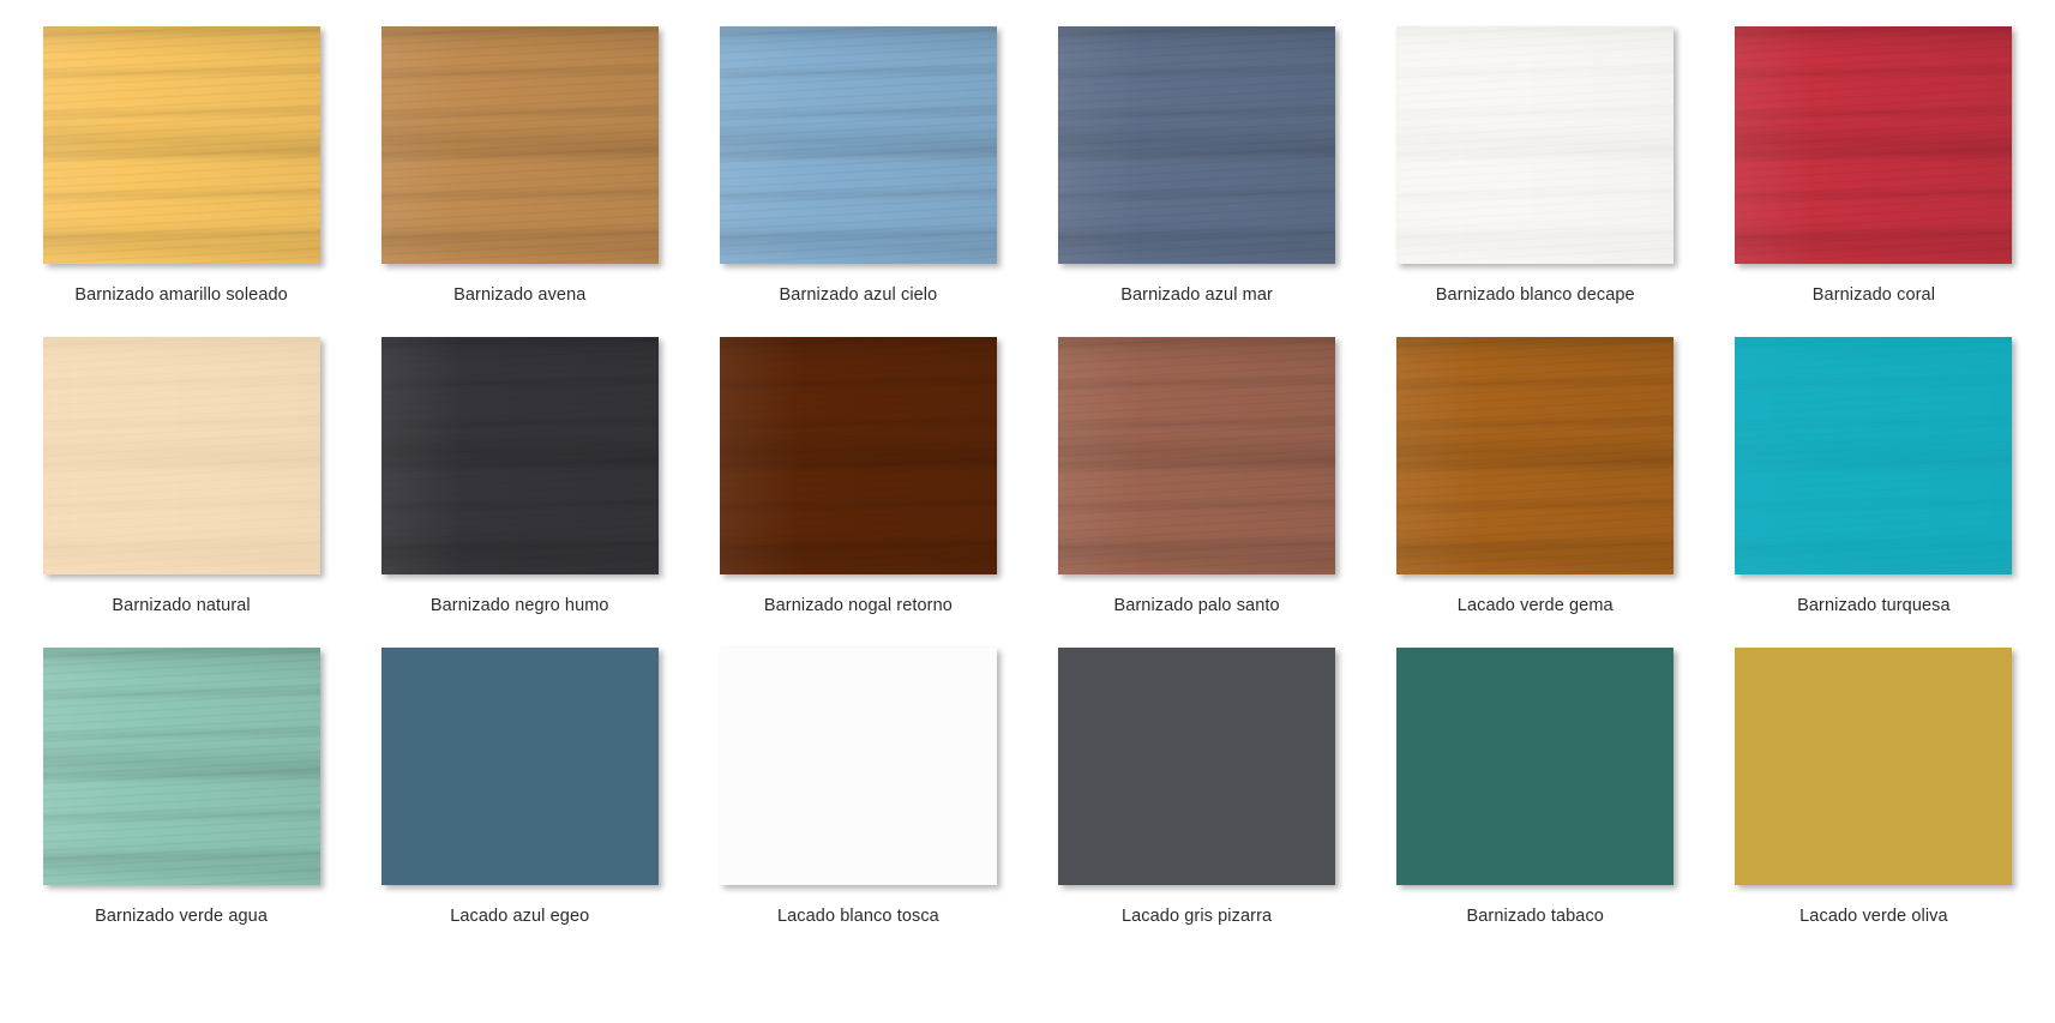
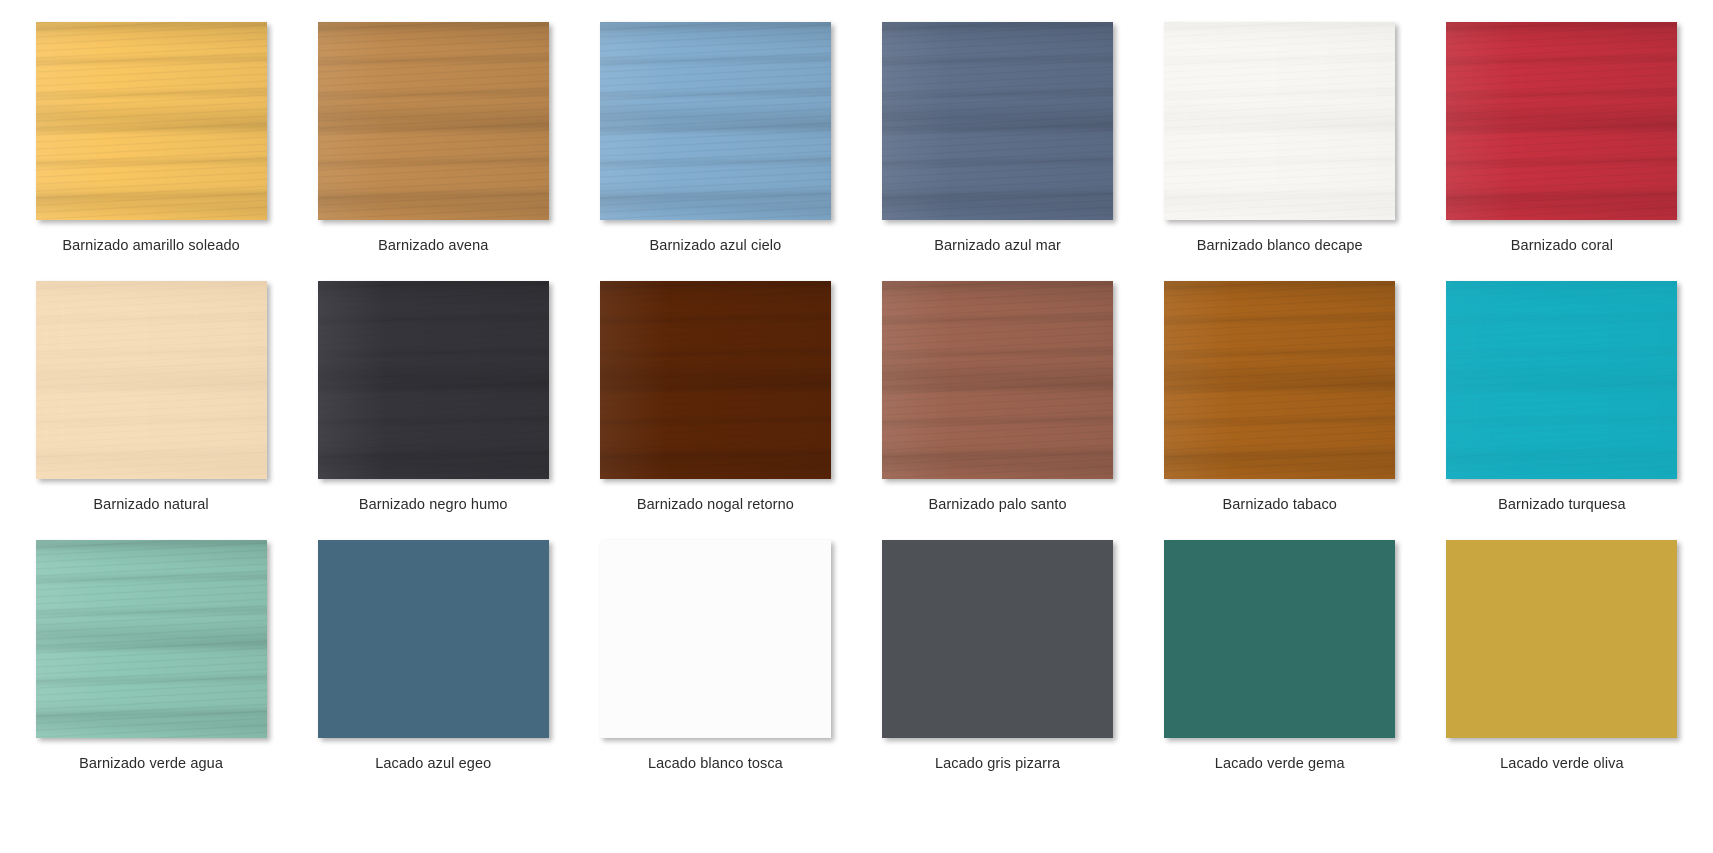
  Barnizado amarillo soleado
  Barnizado avena
  Barnizado azul cielo
  Barnizado azul mar
  Barnizado blanco decape
  Barnizado coral
  Barnizado natural
  Barnizado negro humo
  Barnizado nogal retorno
  Barnizado palo santo
- Lacado verde gema
+ Barnizado tabaco
  Barnizado turquesa
  Barnizado verde agua
  Lacado azul egeo
  Lacado blanco tosca
  Lacado gris pizarra
- Barnizado tabaco
+ Lacado verde gema
  Lacado verde oliva
